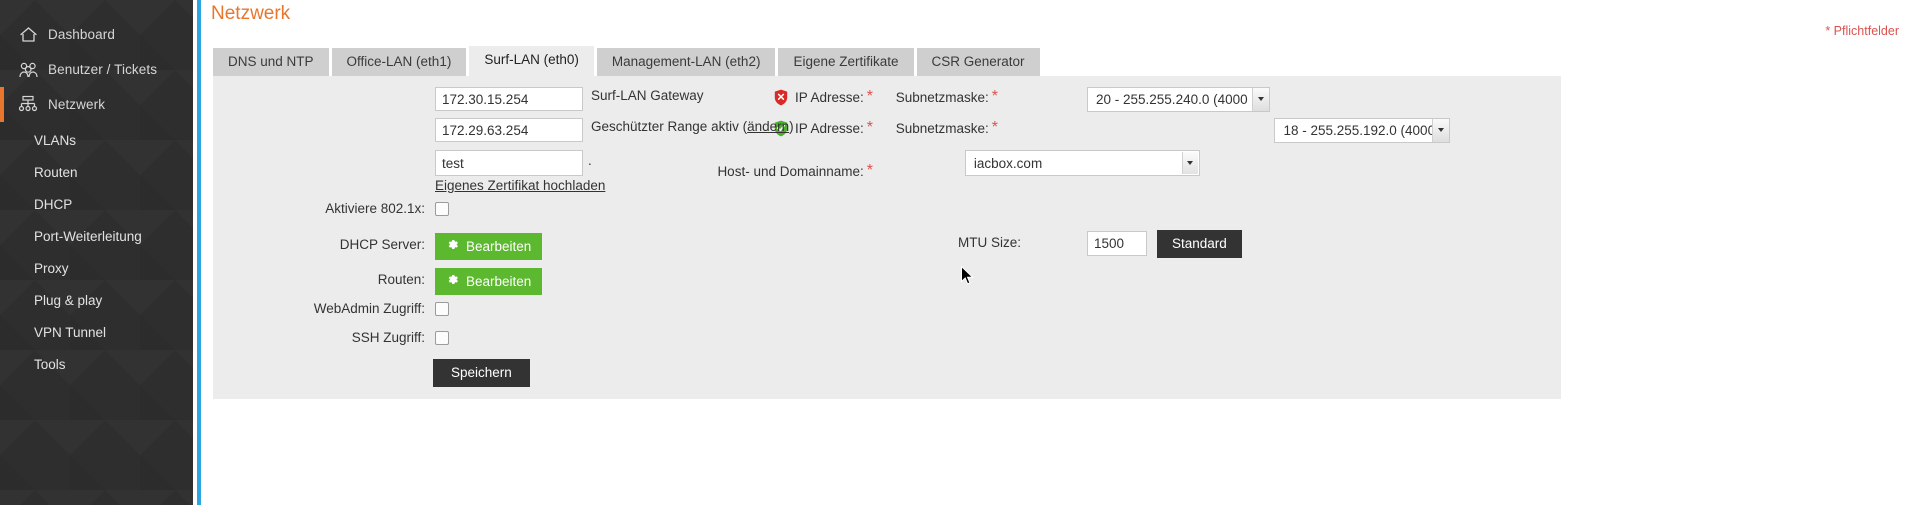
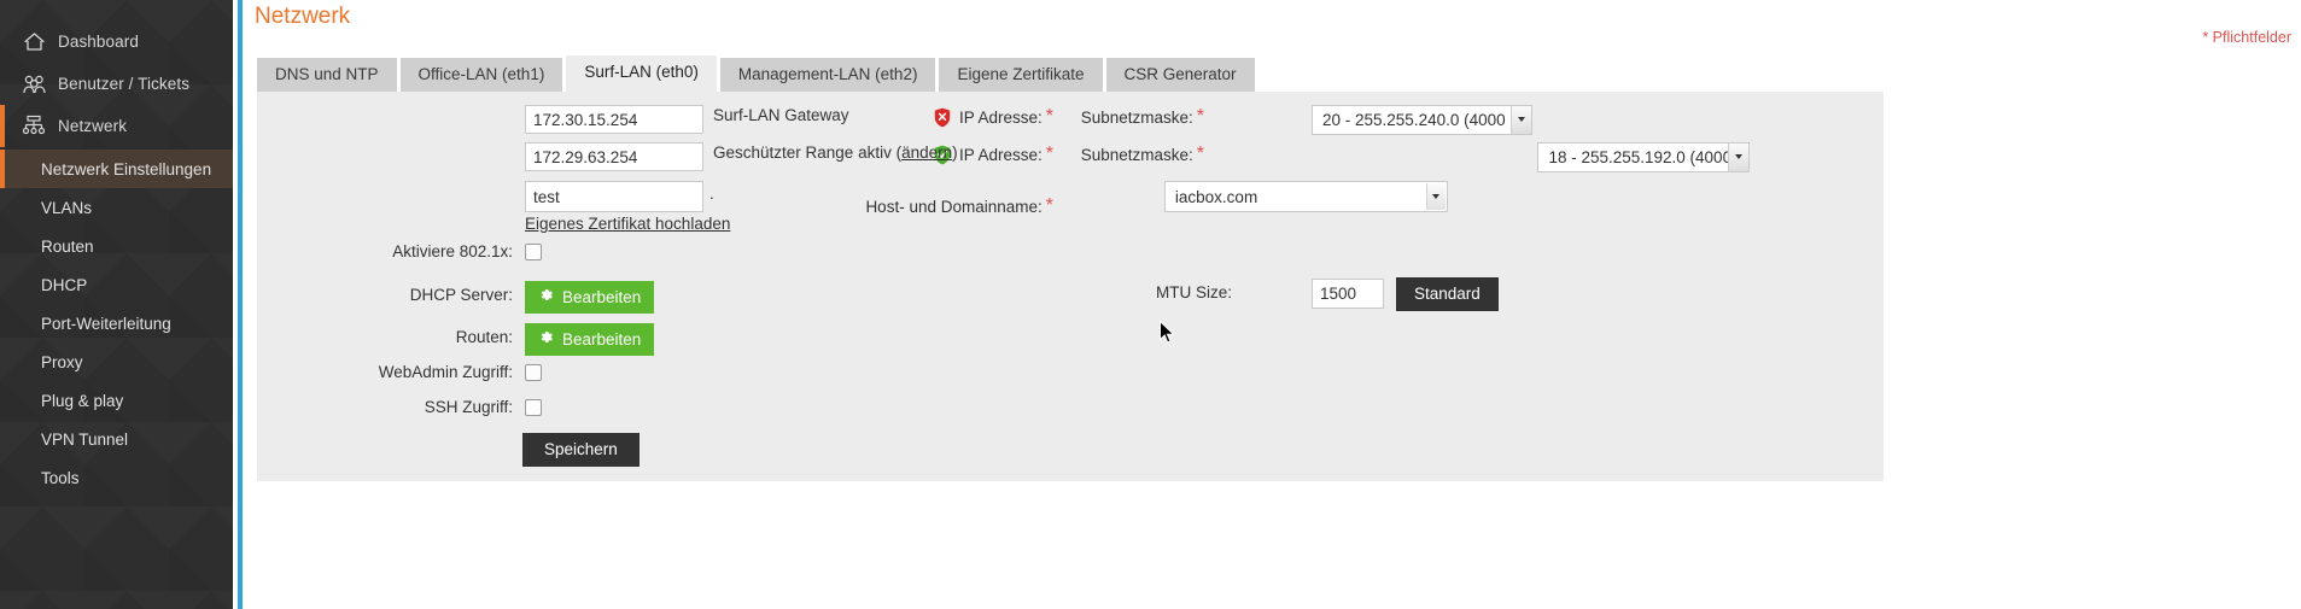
  Dashboard
  Benutzer / Tickets
  Netzwerk
+ Netzwerk Einstellungen
  VLANs
  Routen
  DHCP
  Port-Weiterleitung
  Proxy
  Plug & play
  VPN Tunnel
  Tools
  Netzwerk
  * Pflichtfelder
  DNS und NTP
  Office-LAN (eth1)
  Surf-LAN (eth0)
  Management-LAN (eth2)
  Eigene Zertifikate
  CSR Generator
  IP Adresse:
  *
  172.30.15.254
  Surf-LAN Gateway
  Subnetzmaske:
  *
  20 - 255.255.240.0 (4000
  IP Adresse:
  *
  172.29.63.254
  Geschützter Range aktiv (
  ändern
  )
  Subnetzmaske:
  *
  18 - 255.255.192.0 (4000
  Host- und Domainname:
  *
  test
  .
  iacbox.com
  Eigenes Zertifikat hochladen
  Aktiviere 802.1x:
  DHCP Server:
  Bearbeiten
  Routen:
  Bearbeiten
  WebAdmin Zugriff:
  SSH Zugriff:
  MTU Size:
  1500
  Standard
  Speichern
